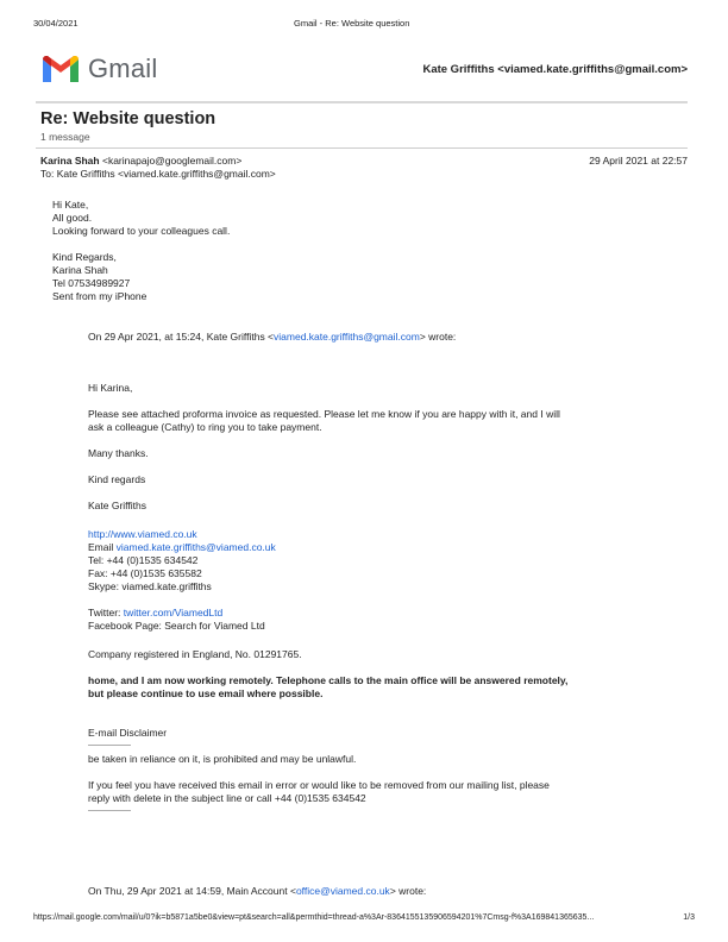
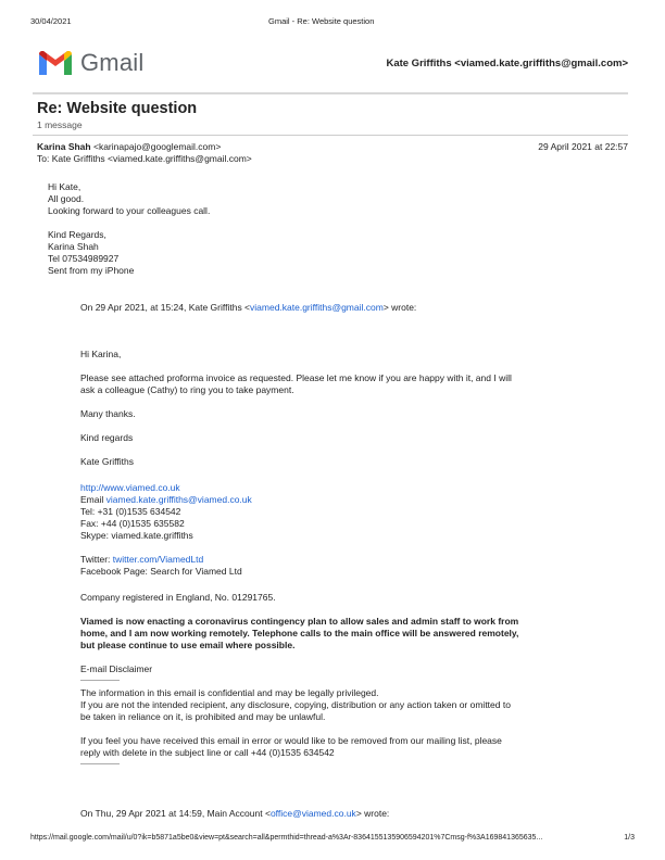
  30/04/2021
  Gmail - Re: Website question
  Gmail
  Kate Griffiths <viamed.kate.griffiths@gmail.com>
  Re: Website question
  1 message
  Karina Shah <karinapajo@googlemail.com>
  29 April 2021 at 22:57
  To: Kate Griffiths <viamed.kate.griffiths@gmail.com>
  Hi Kate,
  All good.
  Looking forward to your colleagues call.
  Kind Regards,
  Karina Shah
  Tel 07534989927
  Sent from my iPhone
  On 29 Apr 2021, at 15:24, Kate Griffiths <viamed.kate.griffiths@gmail.com> wrote:
  Hi Karina,
  Please see attached proforma invoice as requested. Please let me know if you are happy with it, and I will
  ask a colleague (Cathy) to ring you to take payment.
  Many thanks.
  Kind regards
  Kate Griffiths
  http://www.viamed.co.uk
  Email viamed.kate.griffiths@viamed.co.uk
- Tel: +44 (0)1535 634542
+ Tel: +31 (0)1535 634542
  Fax: +44 (0)1535 635582
  Skype: viamed.kate.griffiths
  Twitter: twitter.com/ViamedLtd
  Facebook Page: Search for Viamed Ltd
  Company registered in England, No. 01291765.
+ Viamed is now enacting a coronavirus contingency plan to allow sales and admin staff to work from
  home, and I am now working remotely. Telephone calls to the main office will be answered remotely,
  but please continue to use email where possible.
  E-mail Disclaimer
+ The information in this email is confidential and may be legally privileged.
+ If you are not the intended recipient, any disclosure, copying, distribution or any action taken or omitted to
  be taken in reliance on it, is prohibited and may be unlawful.
  If you feel you have received this email in error or would like to be removed from our mailing list, please
  reply with delete in the subject line or call +44 (0)1535 634542
  On Thu, 29 Apr 2021 at 14:59, Main Account <office@viamed.co.uk> wrote:
